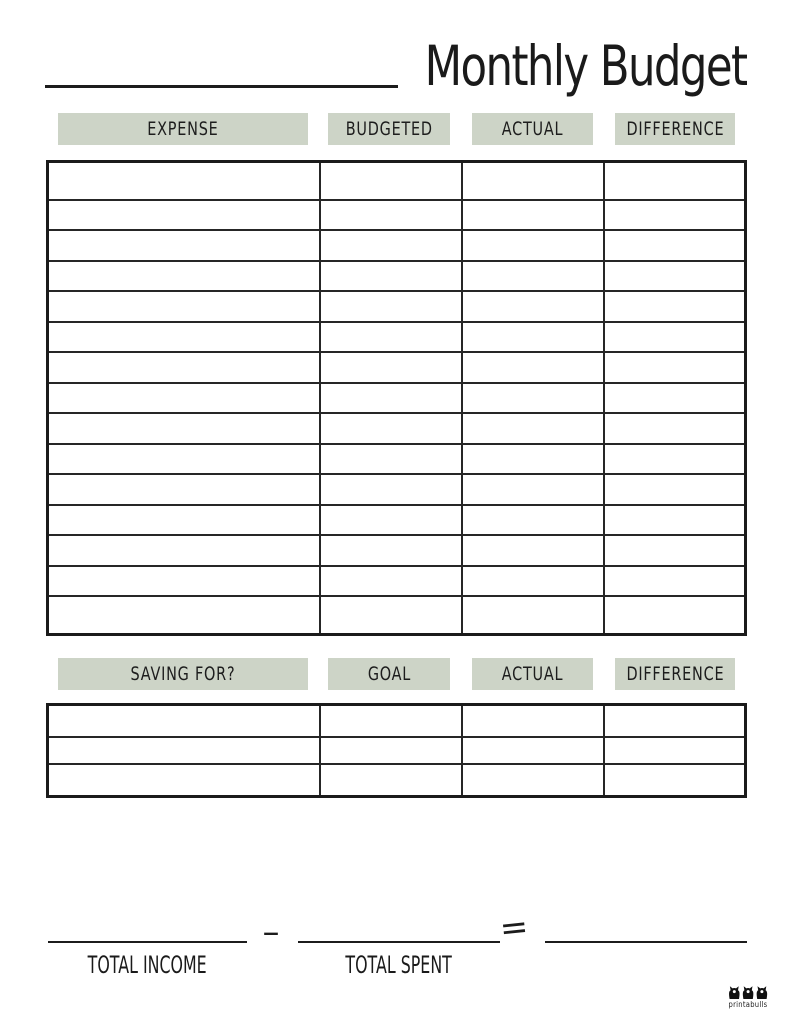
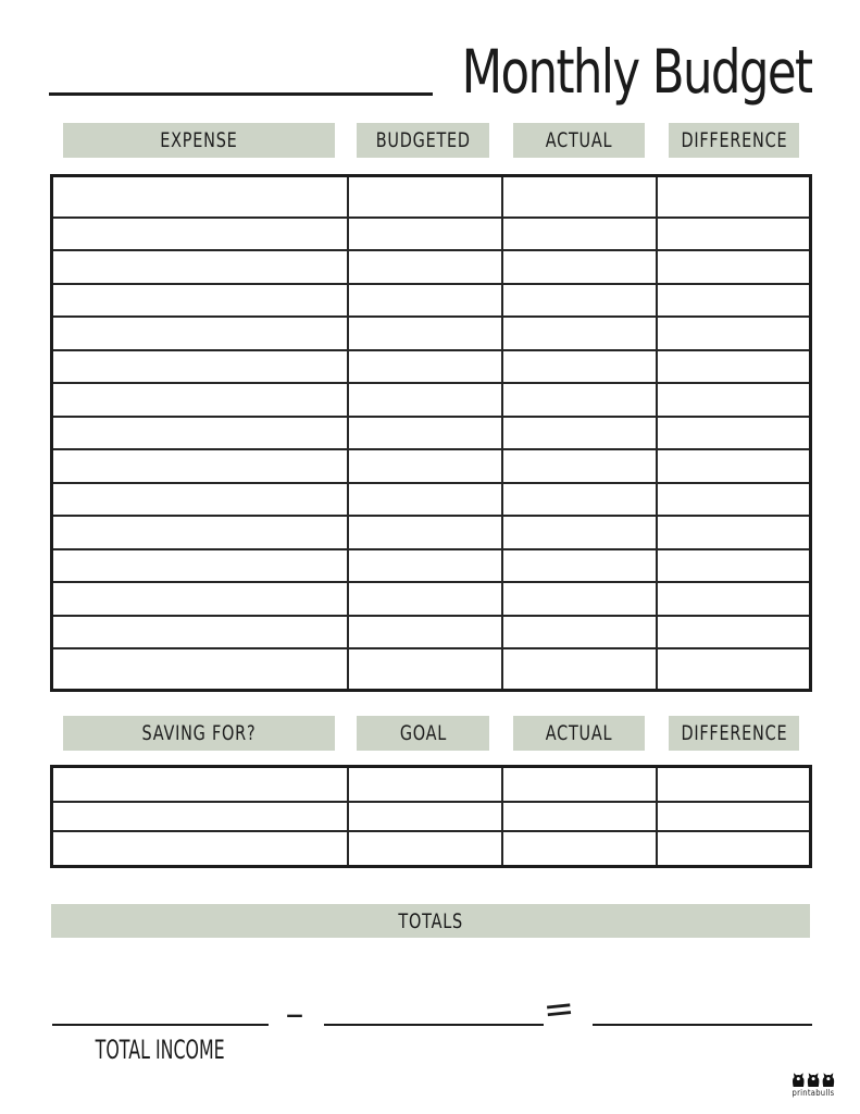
  Monthly Budget
  EXPENSE
  BUDGETED
  ACTUAL
  DIFFERENCE
  SAVING FOR?
  GOAL
  ACTUAL
  DIFFERENCE
+ TOTALS
  –
  TOTAL INCOME
- TOTAL SPENT
  printabulls
